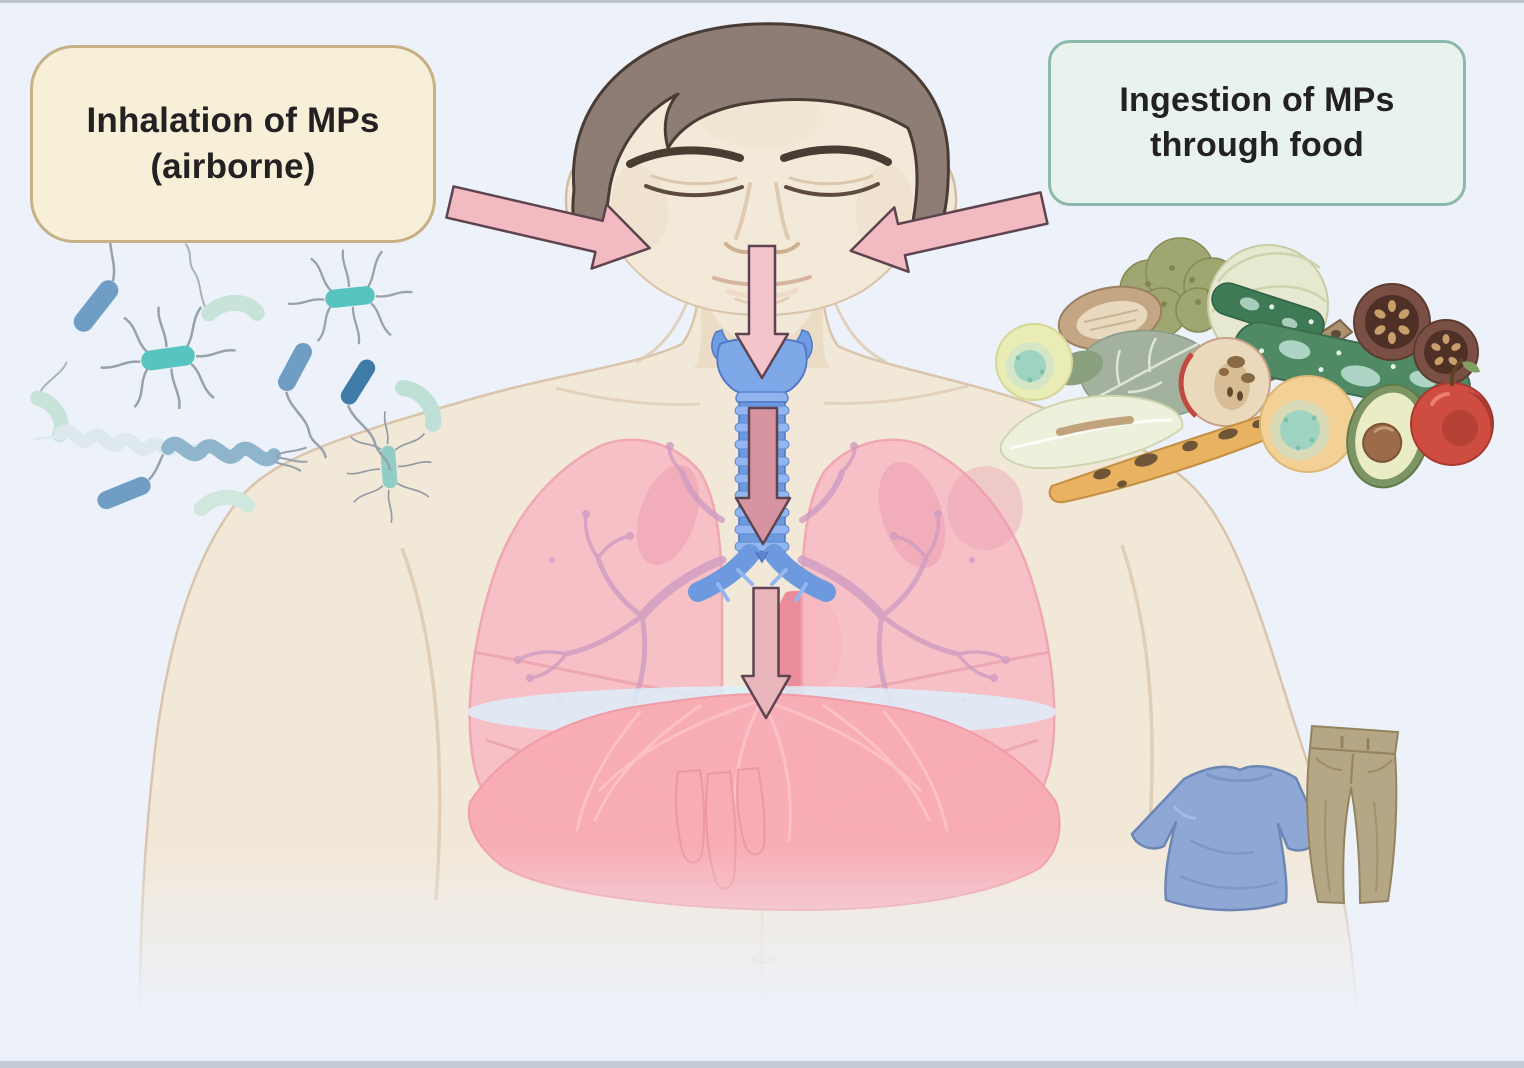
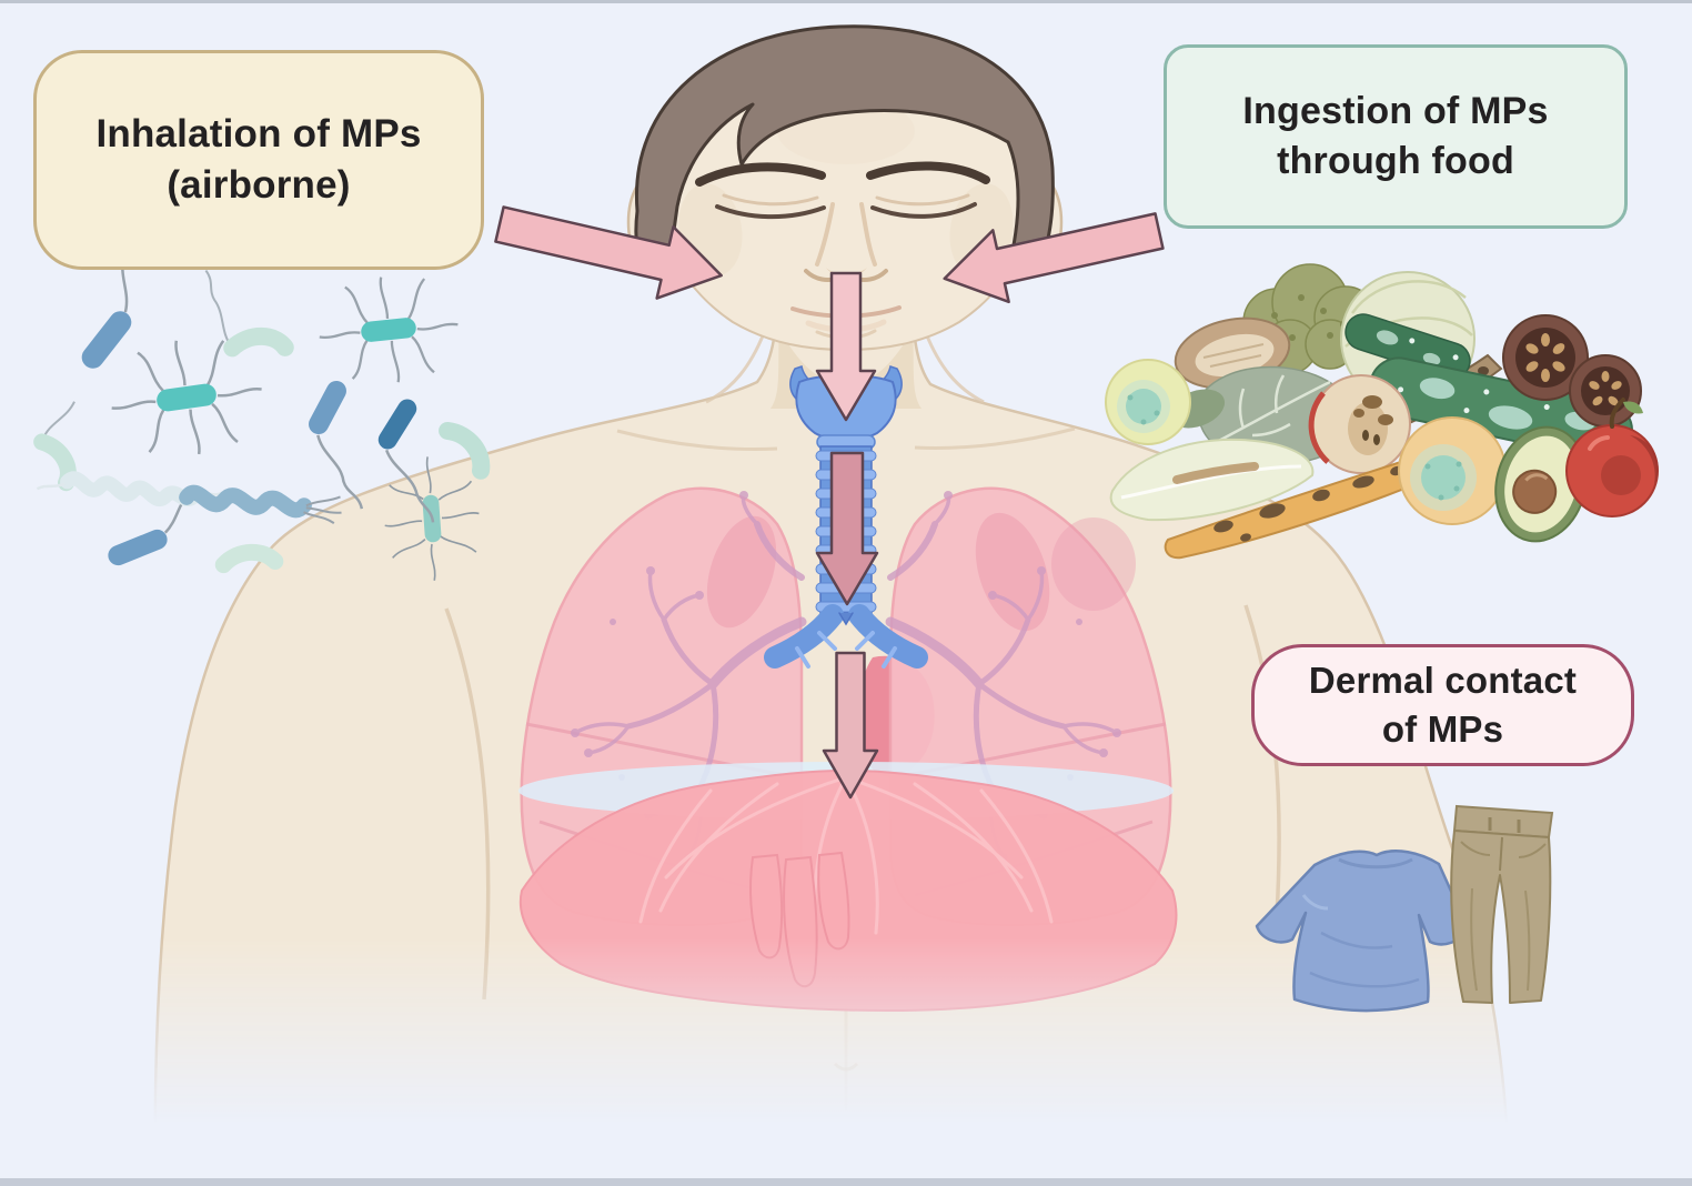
  Inhalation of MPs
  (airborne)
  Ingestion of MPs
  through food
+ Dermal contact
+ of MPs
